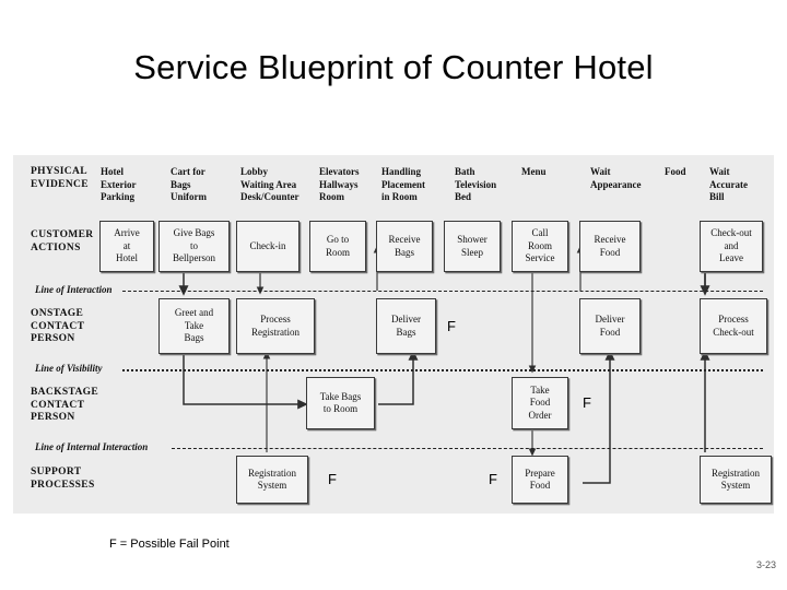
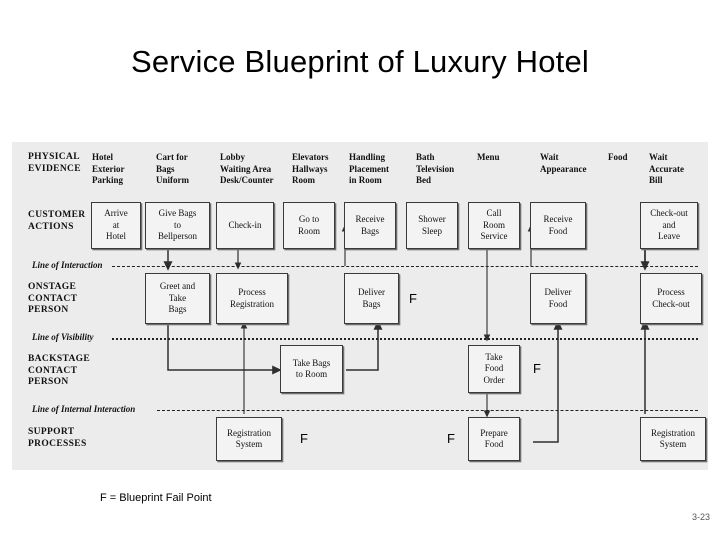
- Service Blueprint of Counter Hotel
+ Service Blueprint of Luxury Hotel
  PHYSICAL
  EVIDENCE
  CUSTOMER
  ACTIONS
  ONSTAGE
  CONTACT
  PERSON
  BACKSTAGE
  CONTACT
  PERSON
  SUPPORT
  PROCESSES
  Line of Interaction
  Line of Visibility
  Line of Internal Interaction
  Hotel
  Exterior
  Parking
  Cart for
  Bags
  Uniform
  Lobby
  Waiting Area
  Desk/Counter
  Elevators
  Hallways
  Room
  Handling
  Placement
  in Room
  Bath
  Television
  Bed
  Menu
  Wait
  Appearance
  Food
  Wait
  Accurate
  Bill
  Arrive
  at
  Hotel
  Give Bags
  to
  Bellperson
  Check-in
  Go to
  Room
  Receive
  Bags
  Shower
  Sleep
  Call
  Room
  Service
  Receive
  Food
  Check-out
  and
  Leave
  Greet and
  Take
  Bags
  Process
  Registration
  Deliver
  Bags
  Deliver
  Food
  Process
  Check-out
  Take Bags
  to Room
  Take
  Food
  Order
  Registration
  System
  Prepare
  Food
  Registration
  System
  F
  F
  F
  F
- F = Possible Fail Point
+ F = Blueprint Fail Point
  3-23
